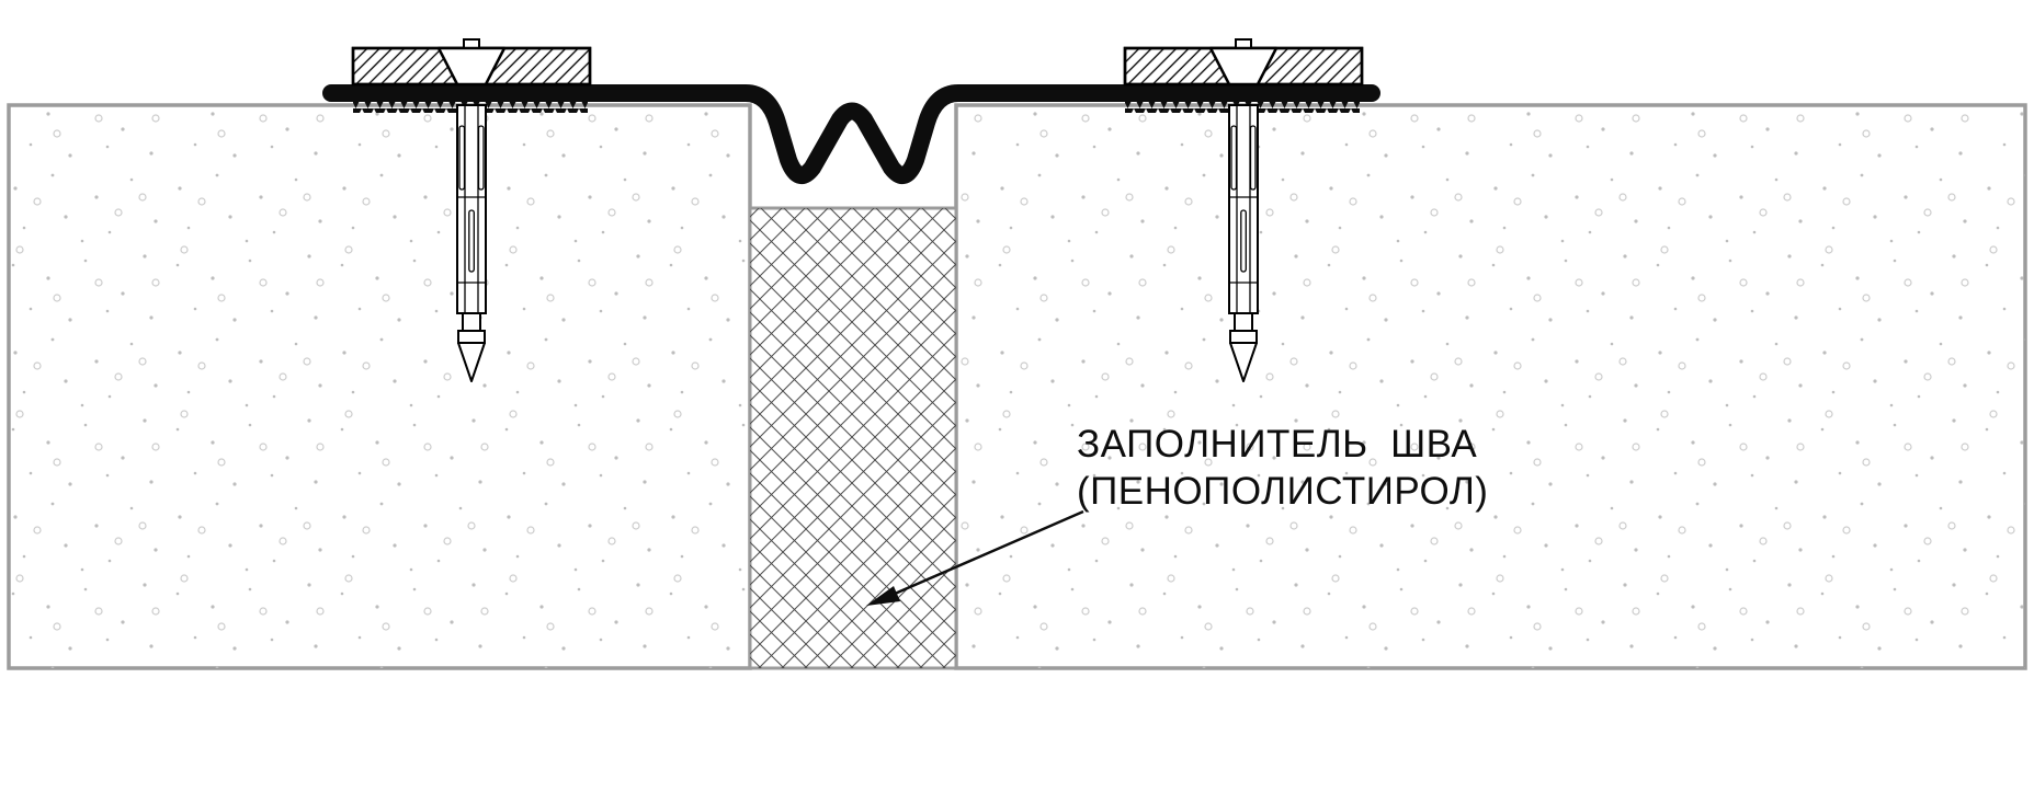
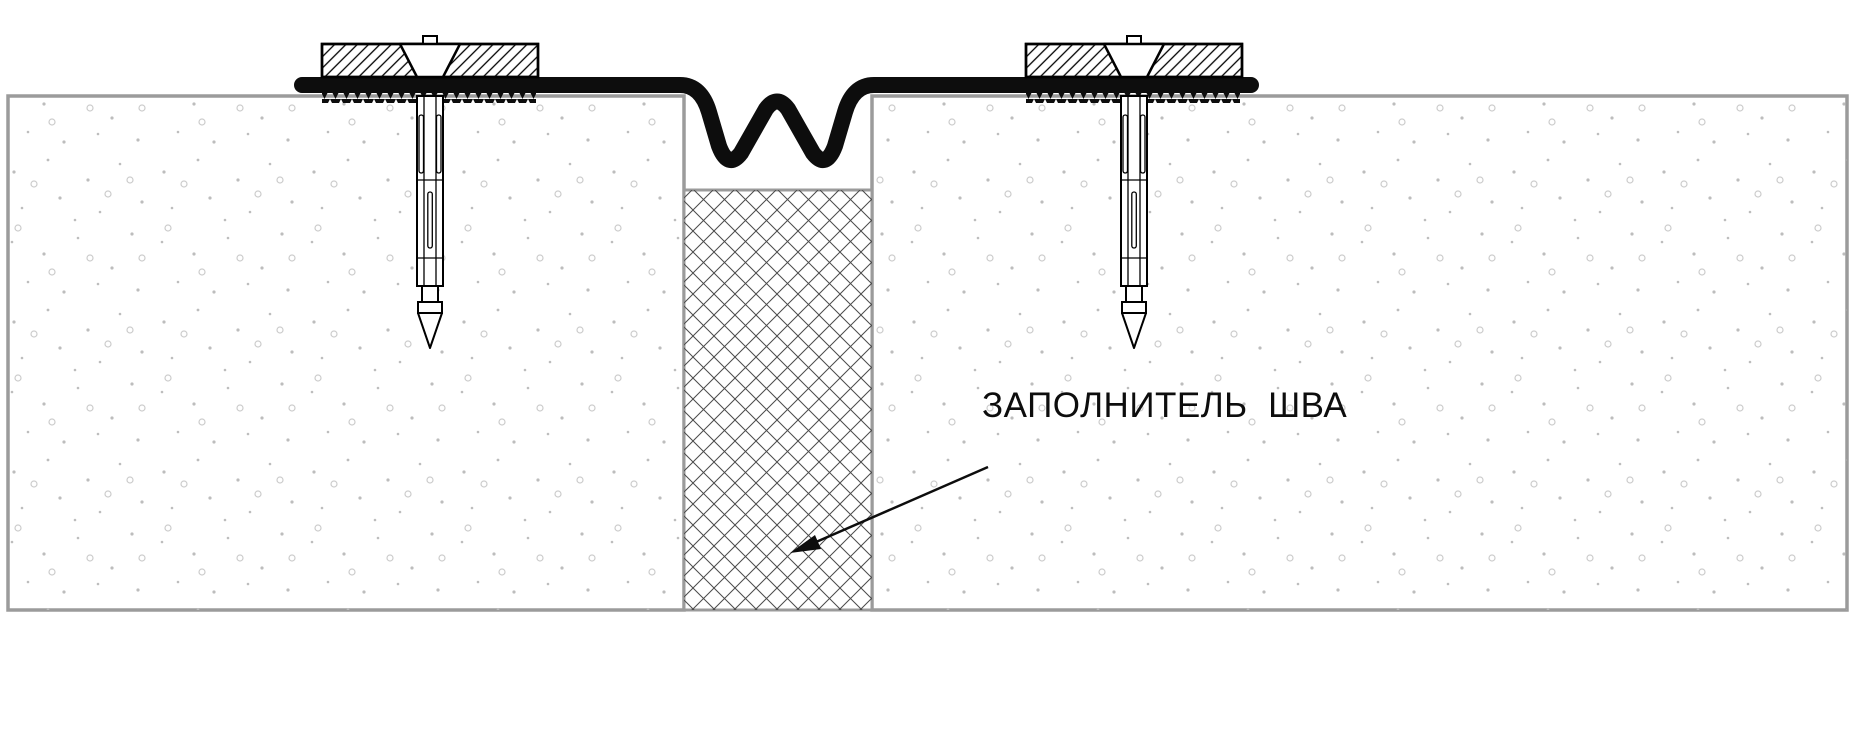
  ЗАПОЛНИТЕЛЬ ШВА
- (ПЕНОПОЛИСТИРОЛ)
